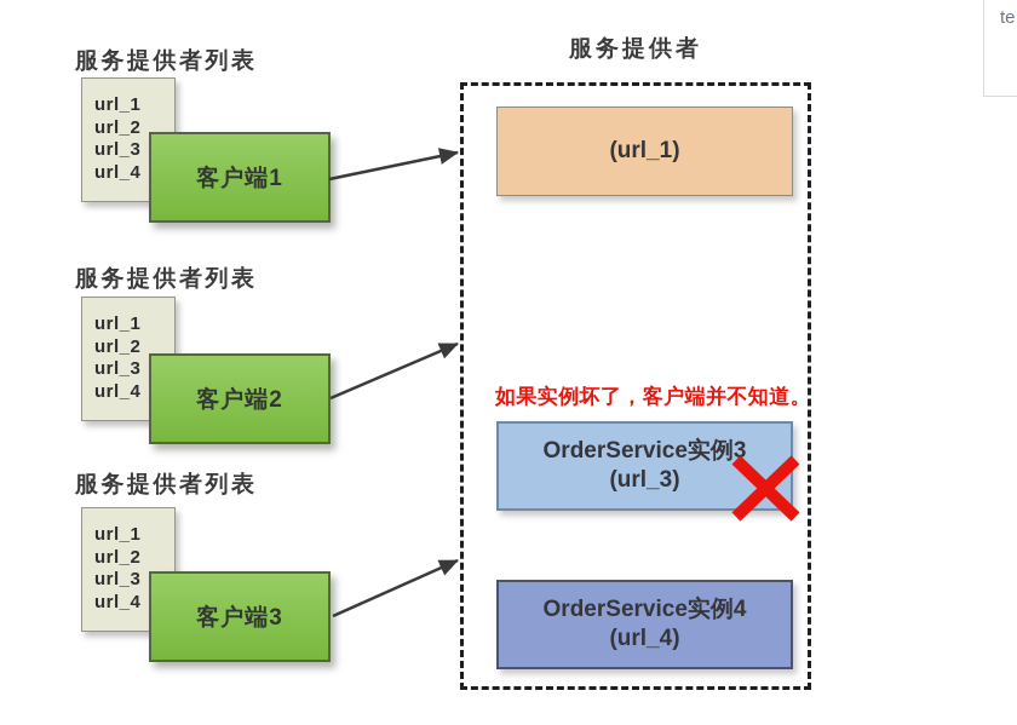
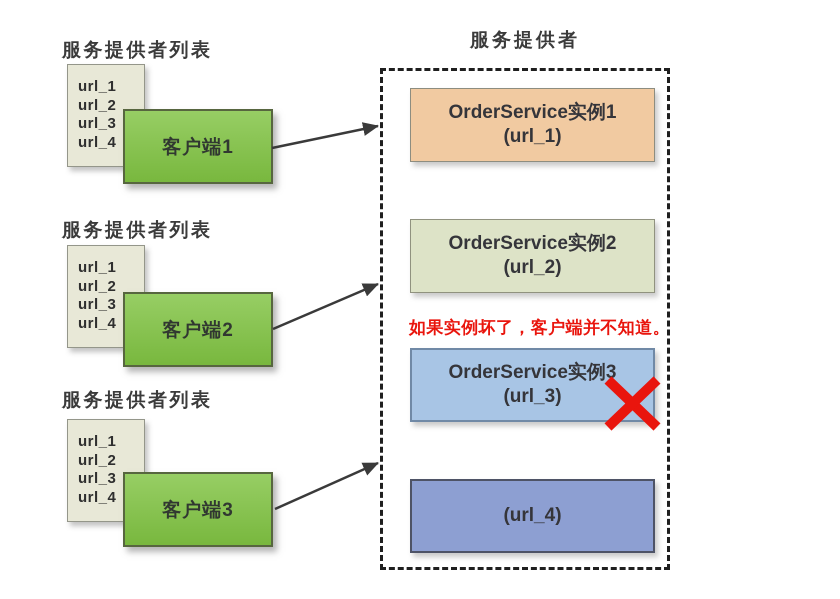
- te
  服务提供者列表
  url_1
  url_2
  url_3
  url_4
  客户端1
  服务提供者列表
  url_1
  url_2
  url_3
  url_4
  客户端2
  服务提供者列表
  url_1
  url_2
  url_3
  url_4
  客户端3
  服务提供者
+ OrderService实例1
  (url_1)
+ OrderService实例2
+ (url_2)
  OrderService实例3
  (url_3)
- OrderService实例4
  (url_4)
  如果实例坏了，客户端并不知道。
